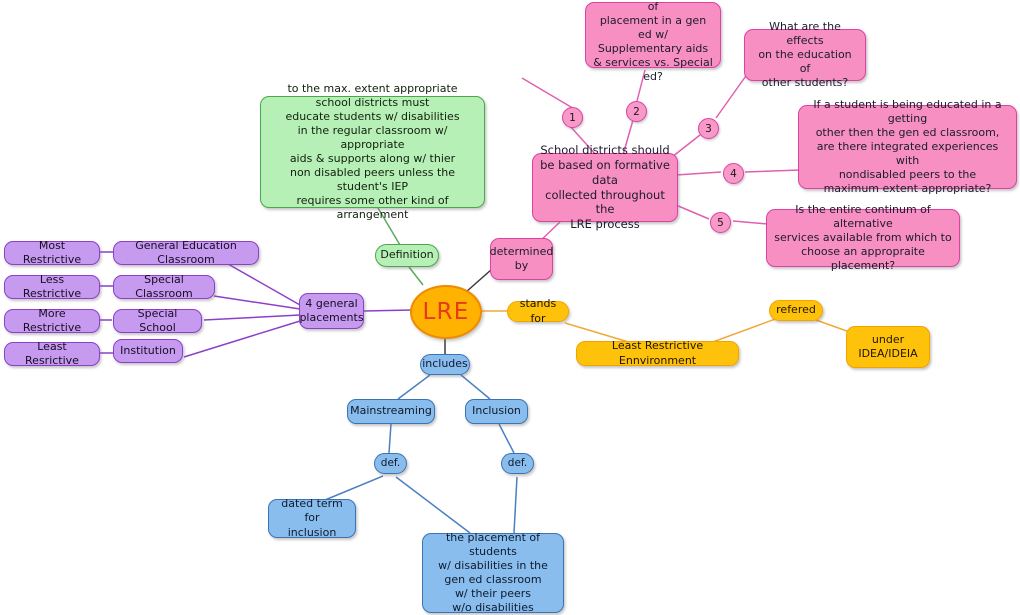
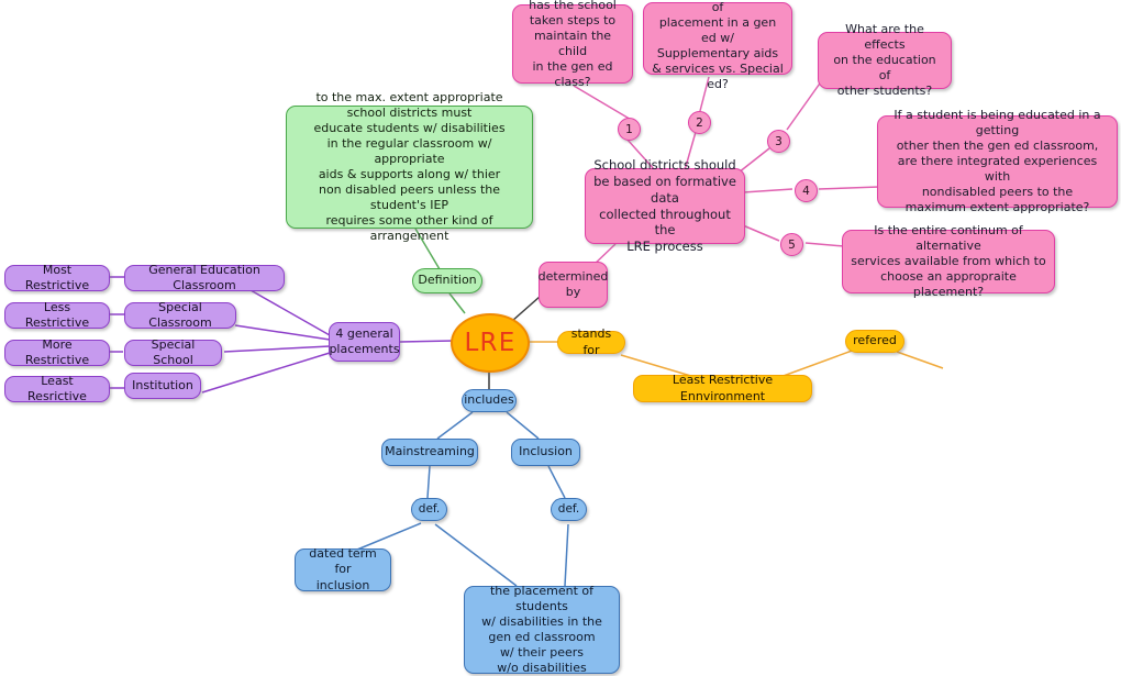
+ has the school
+ taken steps to
+ maintain the child
+ in the gen ed class?
  placement in a gen ed w/
  Supplementary aids
  & services vs. Special ed?
  What are the effects
  on the education of
  other students?
  If a student is being educated in a getting
  other then the gen ed classroom,
  are there integrated experiences with
  nondisabled peers to the
  maximum extent appropriate?
  Is the entire continum of alternative
  services available from which to
  choose an appropraite placement?
  School districts should
  be based on formative data
  collected throughout the
  LRE process
  determined
  by
  1
  2
  3
  4
  5
  to the max. extent appropriate
  school districts must
  educate students w/ disabilities
  in the regular classroom w/ appropriate
  aids & supports along w/ thier
  non disabled peers unless the student's IEP
  requires some other kind of arrangement
  Definition
  4 general
  placements
  General Education Classroom
  Special Classroom
  Special School
  Institution
  Most Restrictive
  Less Restrictive
  More Restrictive
  Least Resrictive
  LRE
  stands for
  Least Restrictive Ennvironment
  refered
- under
- IDEA/IDEIA
  includes
  Mainstreaming
  Inclusion
  def.
  def.
  dated term for
  inclusion
  the placement of students
  w/ disabilities in the
  gen ed classroom
  w/ their peers
  w/o disabilities
